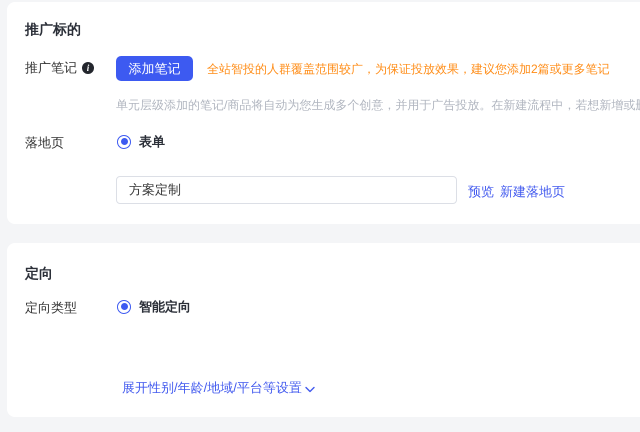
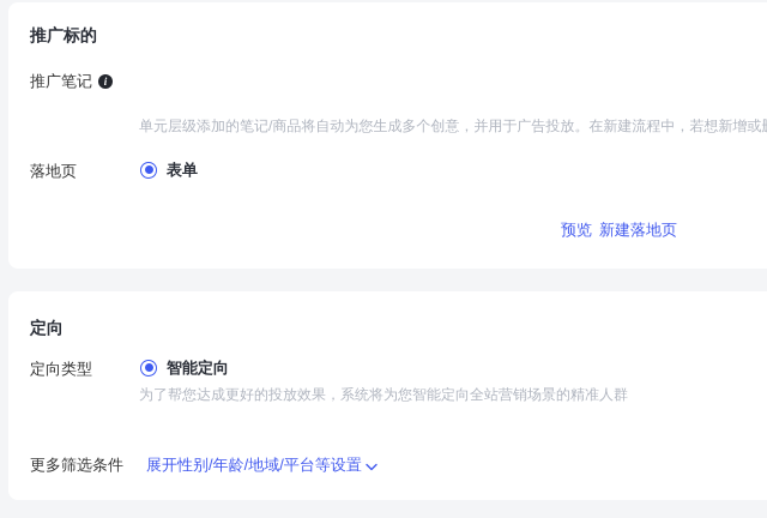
  推广标的
  推广笔记
  i
- 添加笔记
- 全站智投的人群覆盖范围较广，为保证投放效果，建议您添加2篇或更多笔记
  单元层级添加的笔记/商品将自动为您生成多个创意，并用于广告投放。在新建流程中，若想新增或
  落地页
  表单
- 方案定制
  预览
  新建落地页
  定向
  定向类型
  智能定向
+ 为了帮您达成更好的投放效果，系统将为您智能定向全站营销场景的精准人群
+ 更多筛选条件
  展开性别/年龄/地域/平台等设置
